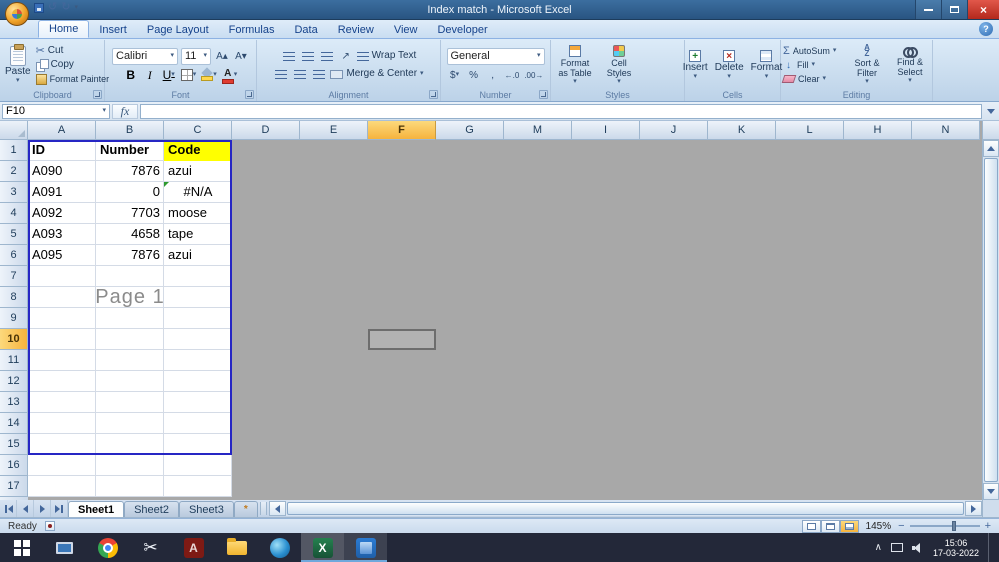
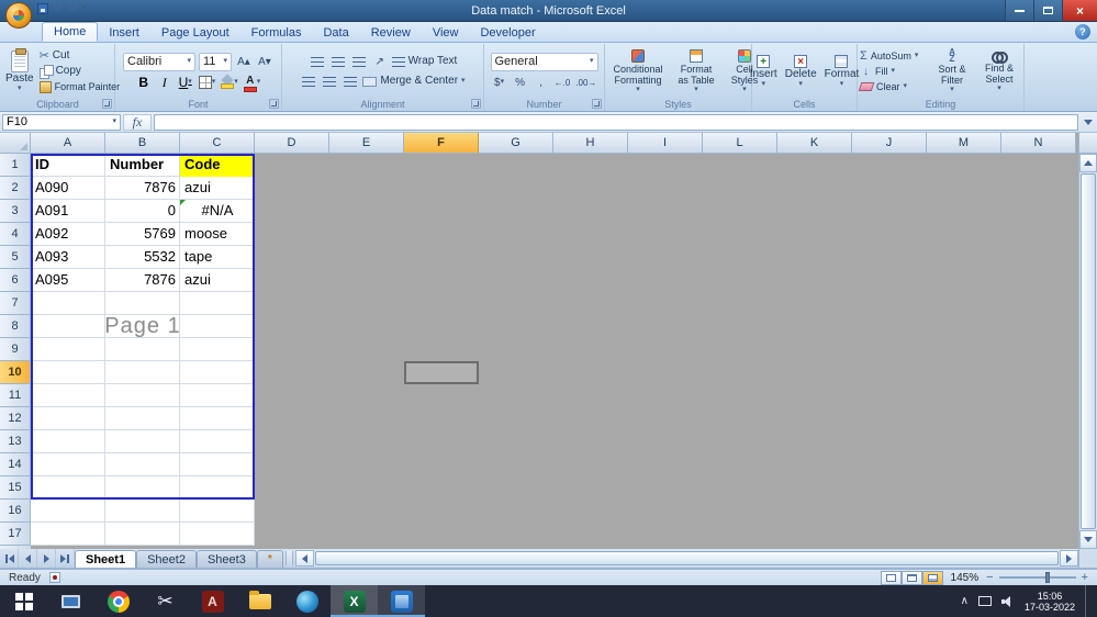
- Index match - Microsoft Excel
+ Data match - Microsoft Excel
  ×
  Home
  Insert
  Page Layout
  Formulas
  Data
  Review
  View
  Developer
  ?
  Paste
  ✂
  Cut
  Copy
  Format Painter
  Clipboard
  Calibri
  11
  A▴
  A▾
  B
  I
  U
  A
  Font
  ↗
  Wrap Text
  Merge & Center
  Alignment
  General
  $
  %
  ,
  ←.0
  .00→
  Number
+ Conditional Formatting
  Format as Table
  Cell Styles
  Styles
  Insert
  Delete
  Format
  Cells
  Σ
  AutoSum
  Fill
  Clear
  Sort & Filter
  Find & Select
  Editing
  F10
  fx
  A
  B
  C
  D
  E
  F
  G
- M
+ H
  I
- J
+ L
  K
- L
+ J
- H
+ M
  N
  1
  2
  3
  4
  5
  6
  7
  8
  9
  10
  11
  12
  13
  14
  15
  16
  17
  Page 1
  ID
  Number
  Code
  A090
  7876
  azui
  A091
  0
  #N/A
  A092
- 7703
+ 5769
  moose
  A093
- 4658
+ 5532
  tape
  A095
  7876
  azui
  Sheet1
  Sheet2
  Sheet3
  Ready
  145%
  −
  +
  ✂
  A
  X
  ∧
  15:06
  17-03-2022
